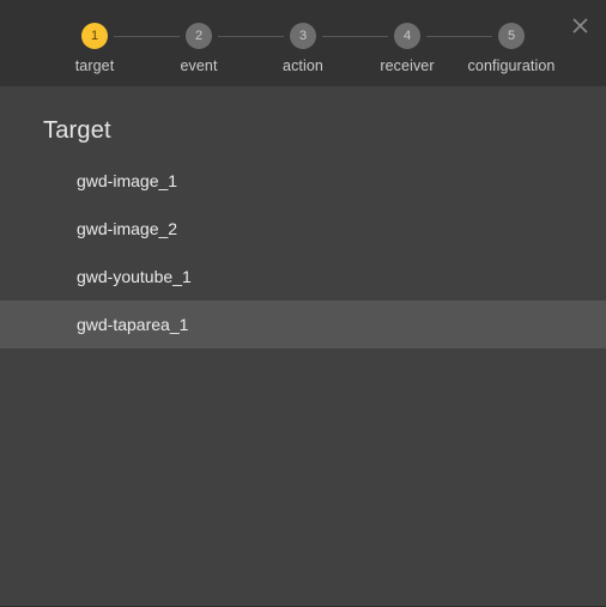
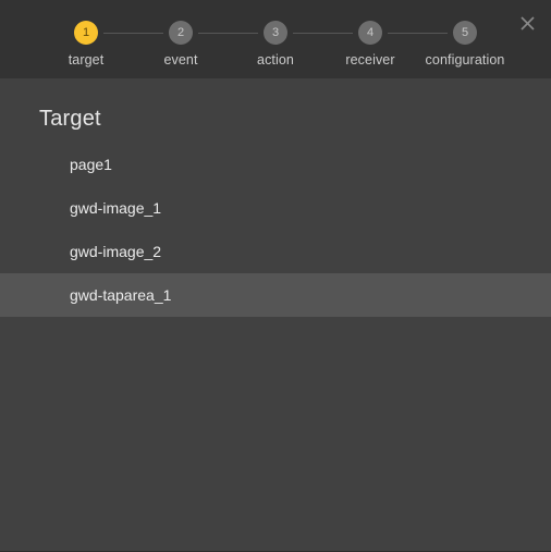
  1
  target
  2
  event
  3
  action
  4
  receiver
  5
  configuration
  Target
+ page1
  gwd-image_1
  gwd-image_2
- gwd-youtube_1
  gwd-taparea_1
